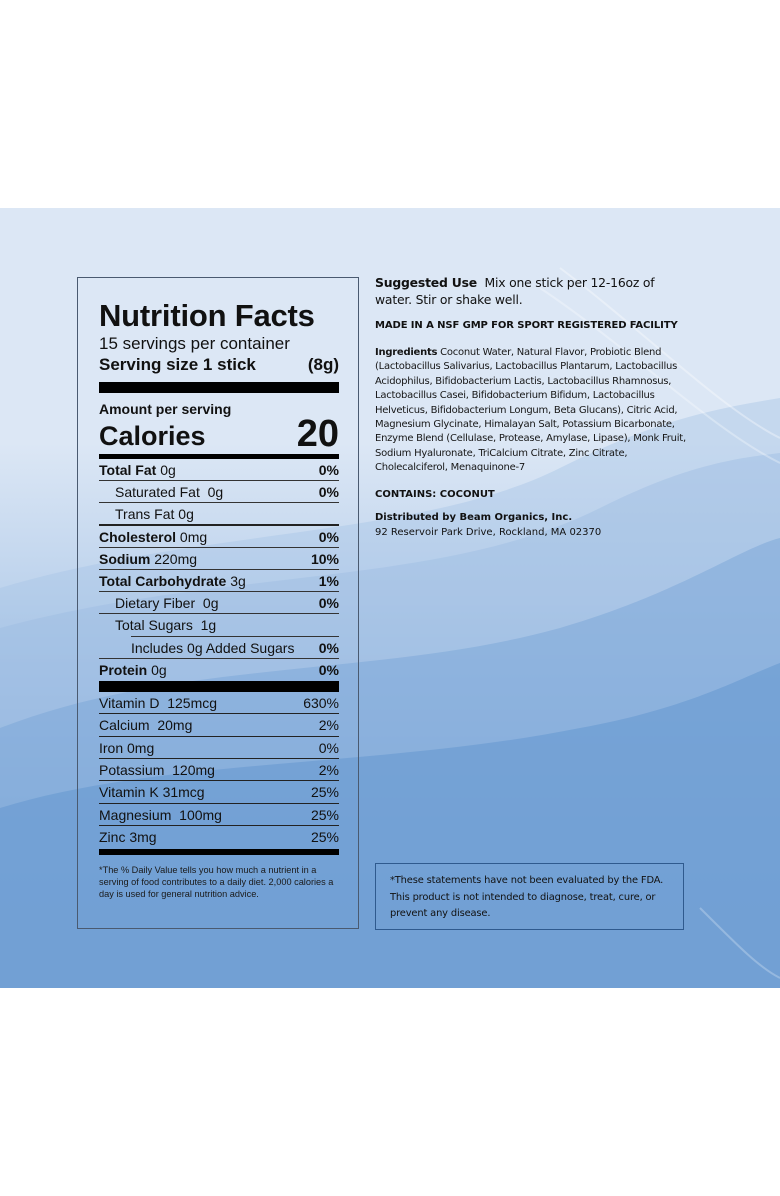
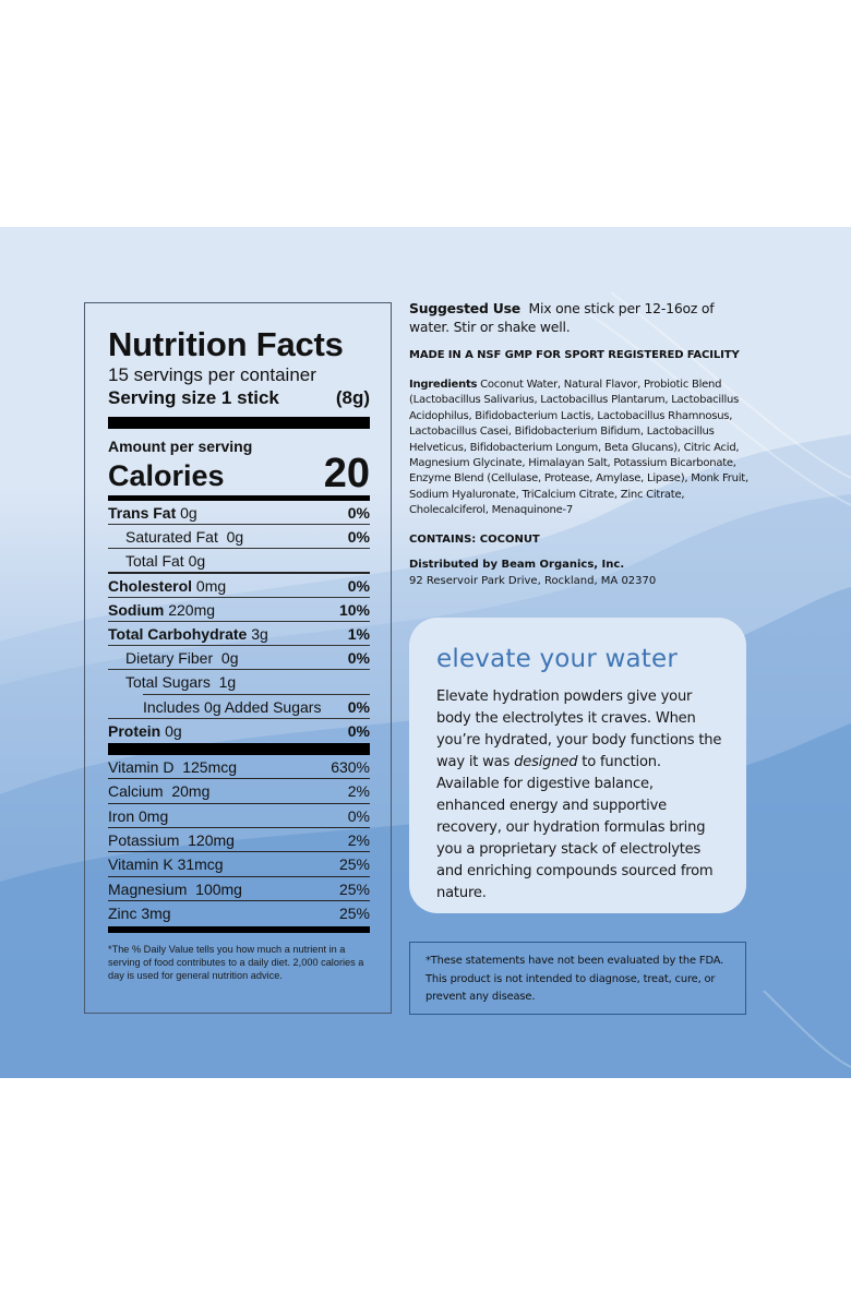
  Nutrition Facts
  15 servings per container
  Serving size 1 stick
  (8g)
  Amount per serving
  Calories
  20
- Total Fat 0g
+ Trans Fat 0g
  0%
  Saturated Fat 0g
  0%
- Trans Fat 0g
+ Total Fat 0g
  Cholesterol 0mg
  0%
  Sodium 220mg
  10%
  Total Carbohydrate 3g
  1%
  Dietary Fiber 0g
  0%
  Total Sugars 1g
  Includes 0g Added Sugars
  0%
  Protein 0g
  0%
  Vitamin D 125mcg
  630%
  Calcium 20mg
  2%
  Iron 0mg
  0%
  Potassium 120mg
  2%
  Vitamin K 31mcg
  25%
  Magnesium 100mg
  25%
  Zinc 3mg
  25%
  *The % Daily Value tells you how much a nutrient in a serving of food contributes to a daily diet. 2,000 calories a day is used for general nutrition advice.
  Suggested Use Mix one stick per 12-16oz of water. Stir or shake well.
  MADE IN A NSF GMP FOR SPORT REGISTERED FACILITY
  Ingredients Coconut Water, Natural Flavor, Probiotic Blend (Lactobacillus Salivarius, Lactobacillus Plantarum, Lactobacillus Acidophilus, Bifidobacterium Lactis, Lactobacillus Rhamnosus, Lactobacillus Casei, Bifidobacterium Bifidum, Lactobacillus Helveticus, Bifidobacterium Longum, Beta Glucans), Citric Acid, Magnesium Glycinate, Himalayan Salt, Potassium Bicarbonate, Enzyme Blend (Cellulase, Protease, Amylase, Lipase), Monk Fruit, Sodium Hyaluronate, TriCalcium Citrate, Zinc Citrate, Cholecalciferol, Menaquinone-7
  CONTAINS: COCONUT
  Distributed by Beam Organics, Inc.
  92 Reservoir Park Drive, Rockland, MA 02370
+ elevate your water
+ Elevate hydration powders give your body the electrolytes it craves. When you’re hydrated, your body functions the way it was designed to function. Available for digestive balance, enhanced energy and supportive recovery, our hydration formulas bring you a proprietary stack of electrolytes and enriching compounds sourced from nature.
  *These statements have not been evaluated by the FDA. This product is not intended to diagnose, treat, cure, or prevent any disease.
